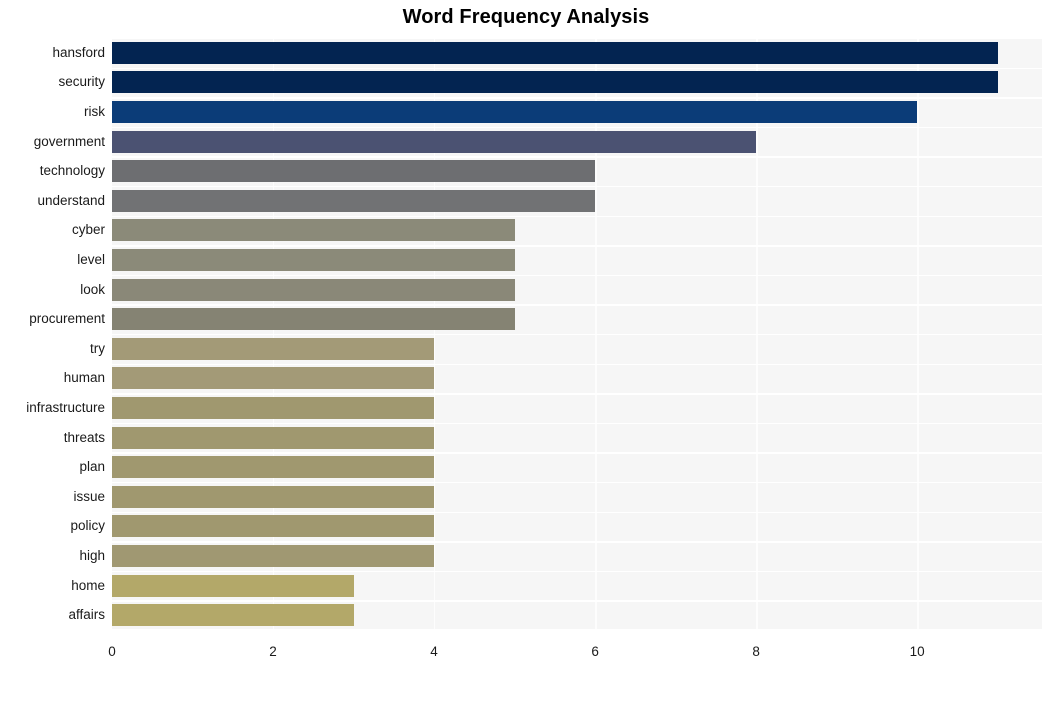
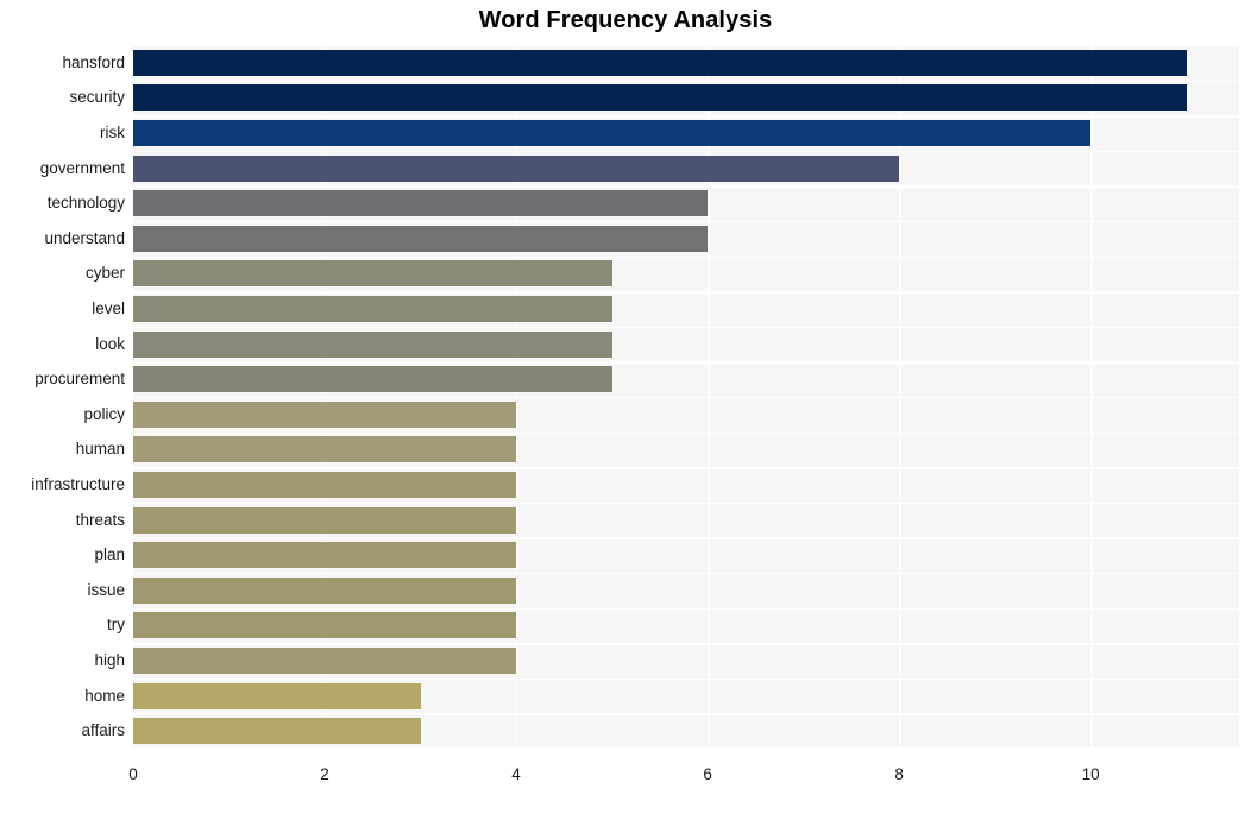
  Word Frequency Analysis
  hansford
  security
  risk
  government
  technology
  understand
  cyber
  level
  look
  procurement
- try
+ policy
  human
  infrastructure
  threats
  plan
  issue
- policy
+ try
  high
  home
  affairs
  0
  2
  4
  6
  8
  10
